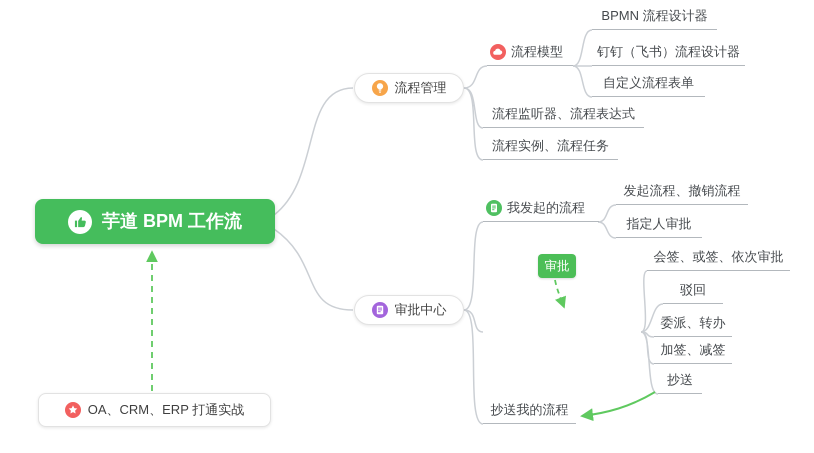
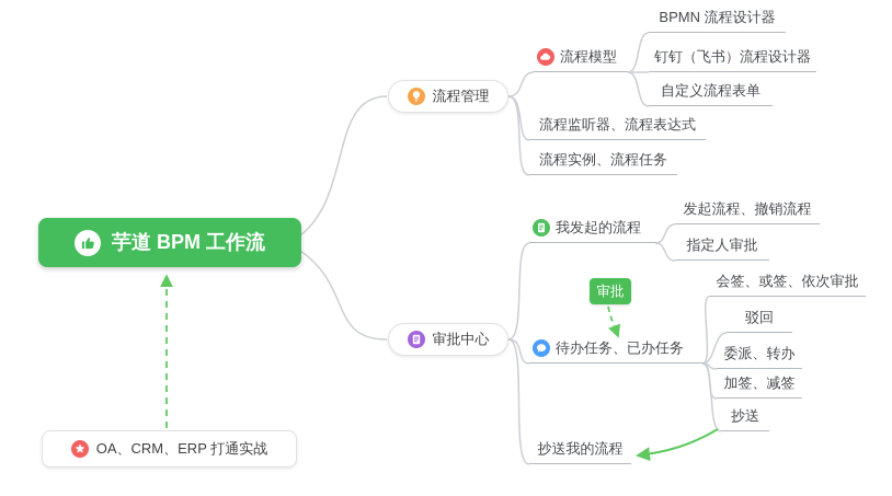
  芋道 BPM 工作流
  流程管理
  审批中心
  流程模型
  BPMN 流程设计器
  钉钉（飞书）流程设计器
  自定义流程表单
  流程监听器、流程表达式
  流程实例、流程任务
  我发起的流程
  发起流程、撤销流程
  指定人审批
  审批
+ 待办任务、已办任务
  会签、或签、依次审批
  驳回
  委派、转办
  加签、减签
  抄送
  抄送我的流程
  OA、CRM、ERP 打通实战
